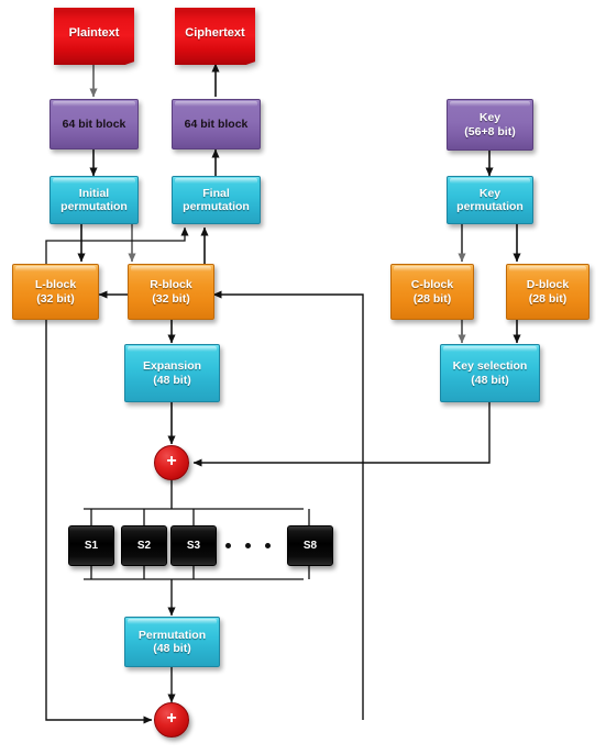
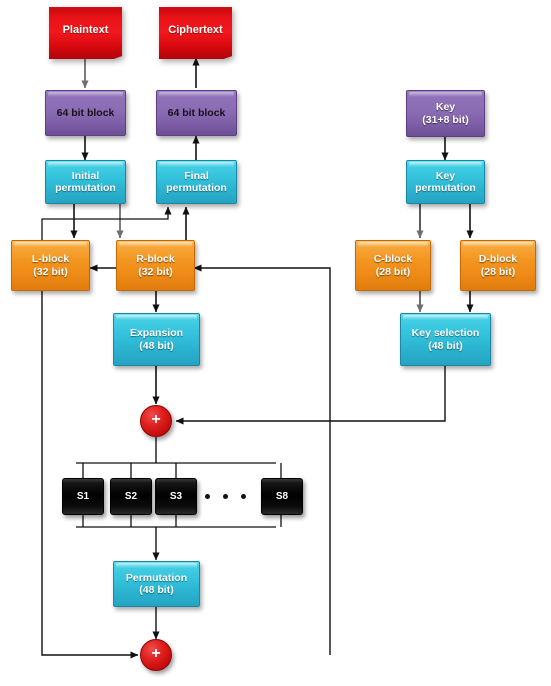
  Plaintext
  Ciphertext
  64 bit block
  64 bit block
  Initial
  permutation
  Final
  permutation
  Key
- (56+8 bit)
+ (31+8 bit)
  Key
  permutation
  L-block
  (32 bit)
  R-block
  (32 bit)
  C-block
  (28 bit)
  D-block
  (28 bit)
  Expansion
  (48 bit)
  Key selection
  (48 bit)
  +
  S1
  S2
  S3
  S8
  Permutation
  (48 bit)
  +
